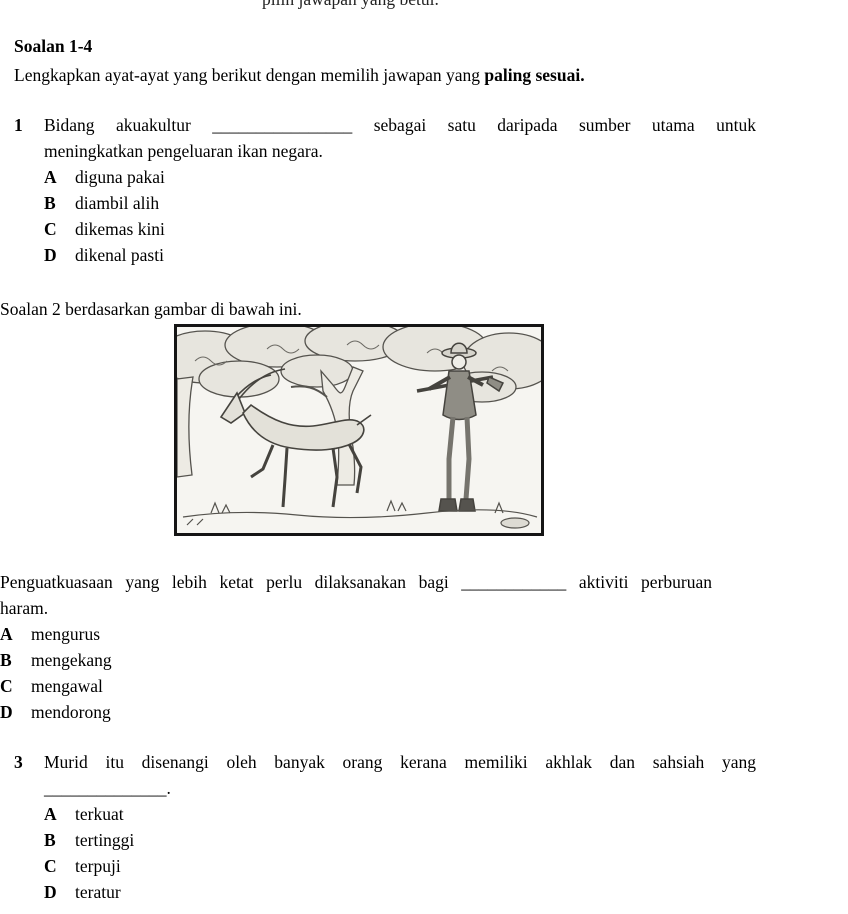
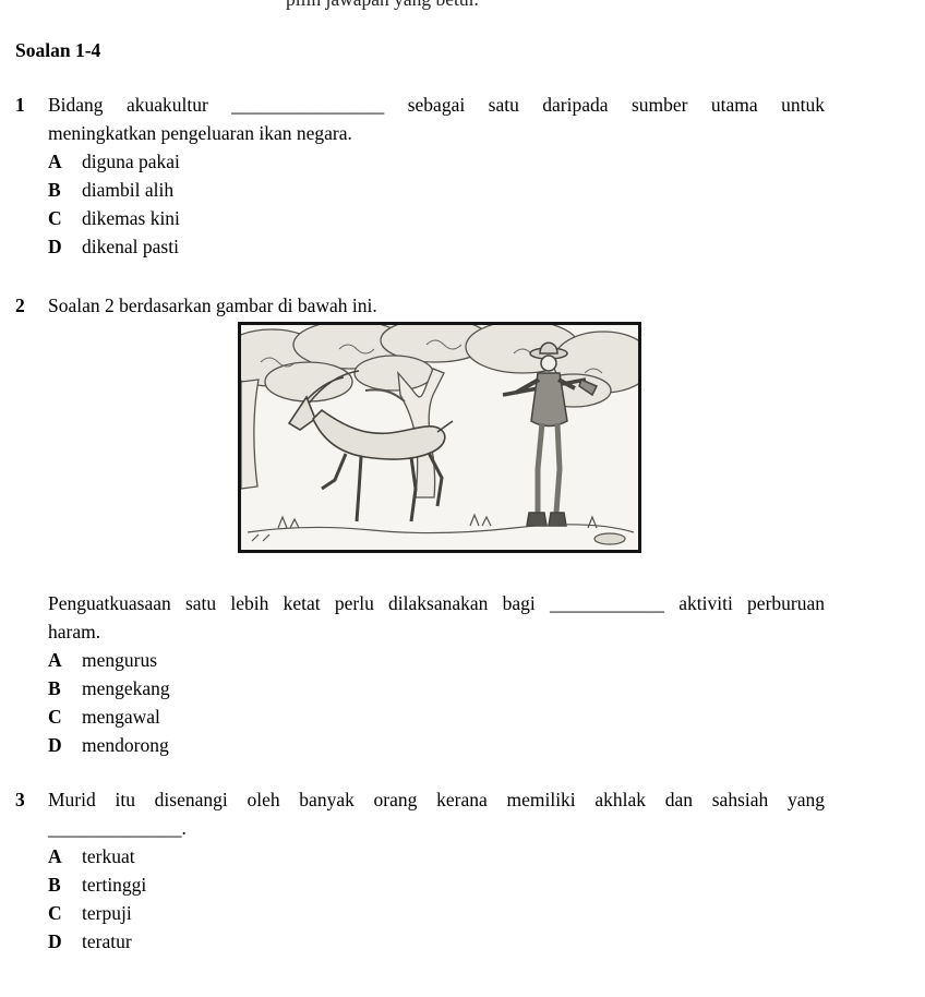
  Soalan 1-4
- Lengkapkan ayat-ayat yang berikut dengan memilih jawapan yang paling sesuai.
  1
  Bidang akuakultur ________________ sebagai satu daripada sumber utama untuk
  meningkatkan pengeluaran ikan negara.
  A
  diguna pakai
  B
  diambil alih
  C
  dikemas kini
  D
  dikenal pasti
+ 2
  Soalan 2 berdasarkan gambar di bawah ini.
- Penguatkuasaan yang lebih ketat perlu dilaksanakan bagi ____________ aktiviti perburuan
+ Penguatkuasaan satu lebih ketat perlu dilaksanakan bagi ____________ aktiviti perburuan
  haram.
  A
  mengurus
  B
  mengekang
  C
  mengawal
  D
  mendorong
  3
  Murid itu disenangi oleh banyak orang kerana memiliki akhlak dan sahsiah yang
  ______________.
  A
  terkuat
  B
  tertinggi
  C
  terpuji
  D
  teratur
